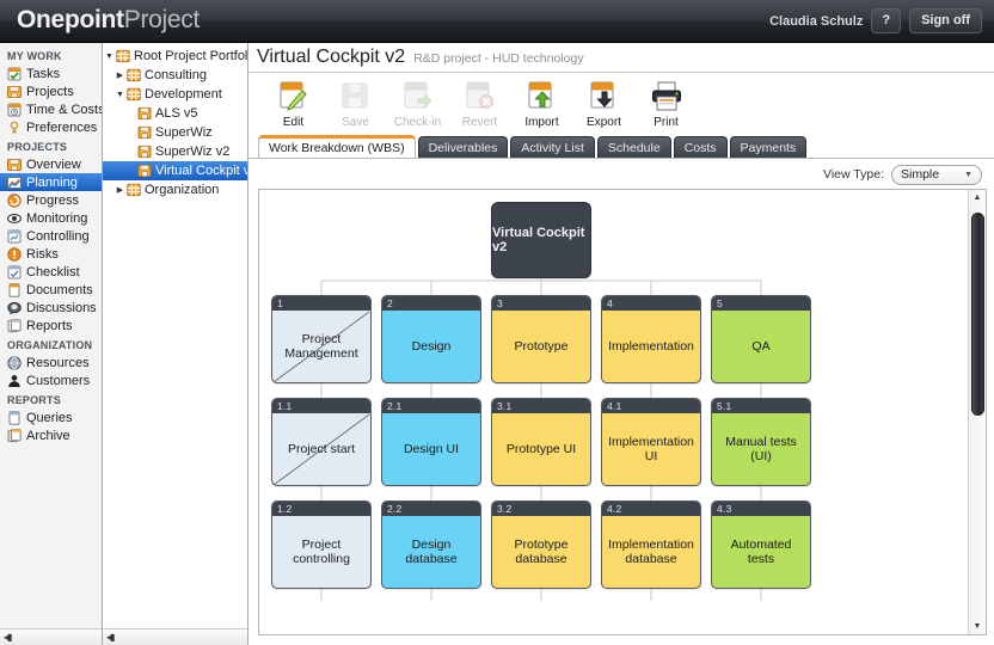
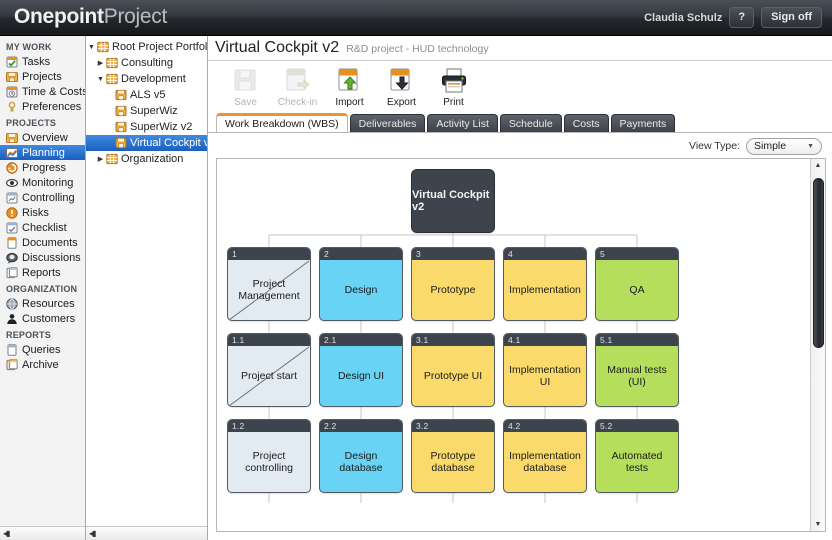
  OnepointProject
  Claudia Schulz
  ?
  Sign off
  MY WORK
  Tasks
  Projects
  Time & Costs
  Preferences
  PROJECTS
  Overview
  Planning
  Progress
  Monitoring
  Controlling
  Risks
  Checklist
  Documents
  Discussions
  Reports
  ORGANIZATION
  Resources
  Customers
  REPORTS
  Queries
  Archive
  ◂▮
  Root Project Portfol
  Consulting
  Development
  ALS v5
  SuperWiz
  SuperWiz v2
  Virtual Cockpit v
  Organization
  ◂▮
  Virtual Cockpit v2
  R&D project - HUD technology
- Edit
  Save
  Check-in
- Revert
  Import
  Export
  Print
  Work Breakdown (WBS)
  Deliverables
  Activity List
  Schedule
  Costs
  Payments
  View Type:
  Simple
  Virtual Cockpit v2
  1
  Project Management
  2
  Design
  3
  Prototype
  4
  Implementation
  5
  QA
  1.1
  Project start
  2.1
  Design UI
  3.1
  Prototype UI
  4.1
  Implementation UI
  5.1
  Manual tests (UI)
  1.2
  Project controlling
  2.2
  Design database
  3.2
  Prototype database
  4.2
  Implementation database
- 4.3
+ 5.2
  Automated tests
